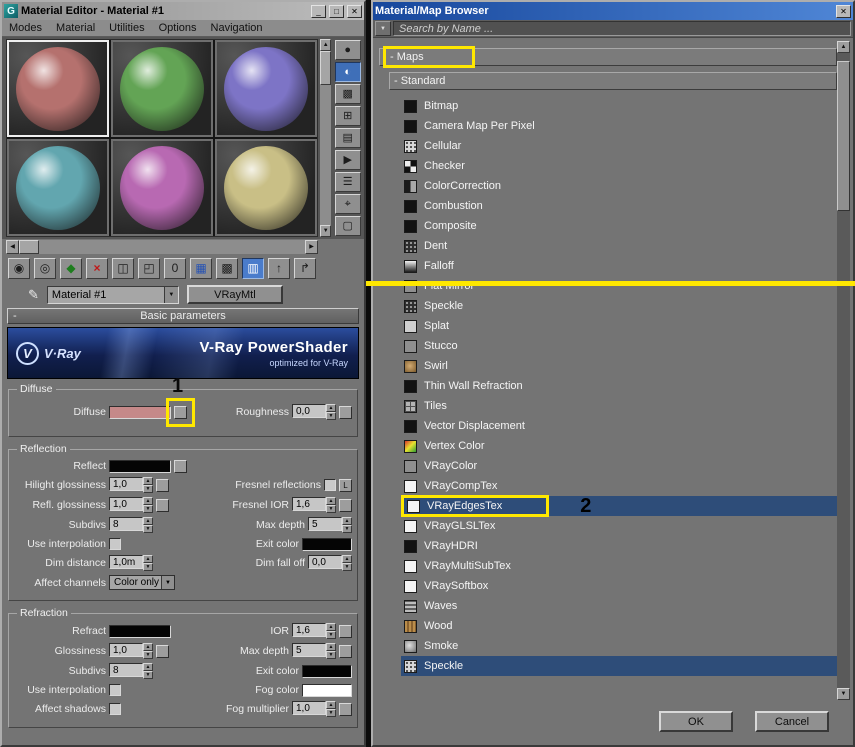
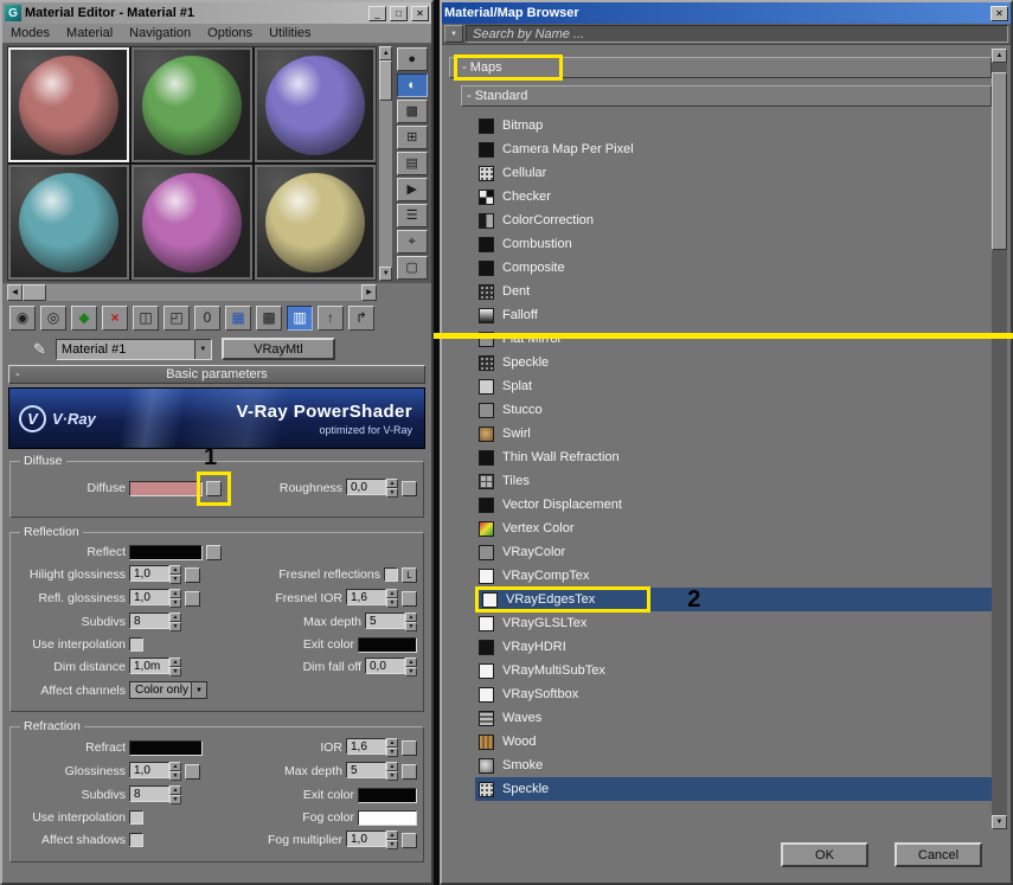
  G
  Material Editor - Material #1
  _
  □
  ✕
  Modes
  Material
- Utilities
+ Navigation
  Options
- Navigation
+ Utilities
  ●
  ◐
  ▩
  ⊞
  ▤
  ▶
  ☰
  ⌖
  ▢
  ◉
  ◎
  ◆
  ×
  ◫
  ◰
  0
  ▦
  ▩
  ▥
  ↑
  ↱
  ✎
  Material #1
  VRayMtl
  -
  Basic parameters
  V
  V·Ray
  V-Ray PowerShader
  optimized for V-Ray
  Diffuse
  Diffuse
  1
  Roughness
  0,0
  Reflection
  Reflect
  Hilight glossiness
  1,0
  Fresnel reflections
  L
  Refl. glossiness
  1,0
  Fresnel IOR
  1,6
  Subdivs
  8
  Max depth
  5
  Use interpolation
  Exit color
  Dim distance
  1,0m
  Dim fall off
  0,0
  Affect channels
  Color only
  Refraction
  Refract
  IOR
  1,6
  Glossiness
  1,0
  Max depth
  5
  Subdivs
  8
  Exit color
  Use interpolation
  Fog color
  Affect shadows
  Fog multiplier
  1,0
  Material/Map Browser
  ✕
  Search by Name ...
  - Maps
  - Standard
  Bitmap
  Camera Map Per Pixel
  Cellular
  Checker
  ColorCorrection
  Combustion
  Composite
  Dent
  Falloff
  Flat Mirror
  Speckle
  Splat
  Stucco
  Swirl
  Thin Wall Refraction
  Tiles
  Vector Displacement
  Vertex Color
  VRayColor
  VRayCompTex
  VRayEdgesTex
  2
  VRayGLSLTex
  VRayHDRI
  VRayMultiSubTex
  VRaySoftbox
  Waves
  Wood
  Smoke
  Speckle
  OK
  Cancel
